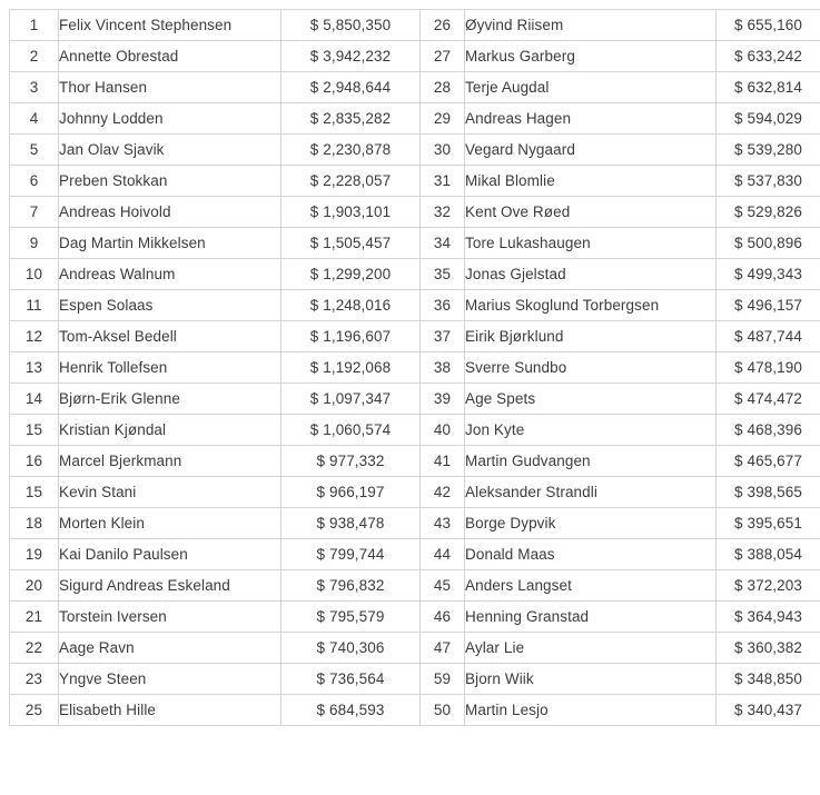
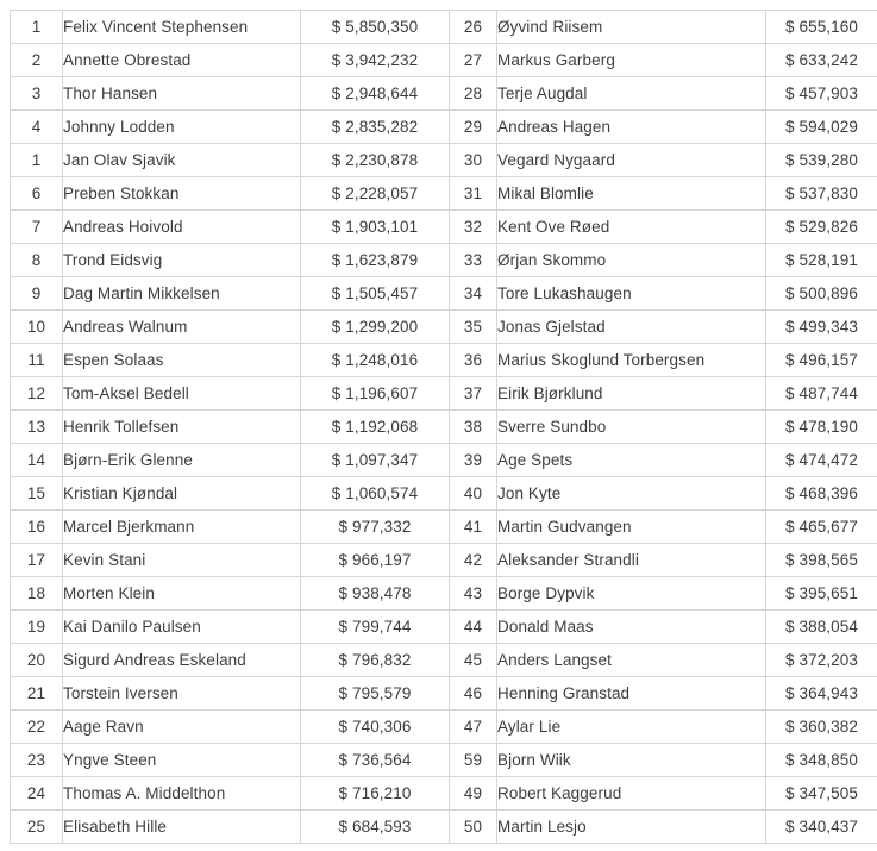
  1	Felix Vincent Stephensen	$ 5,850,350	26	Øyvind Riisem	$ 655,160
  2	Annette Obrestad	$ 3,942,232	27	Markus Garberg	$ 633,242
- 3	Thor Hansen	$ 2,948,644	28	Terje Augdal	$ 632,814
+ 3	Thor Hansen	$ 2,948,644	28	Terje Augdal	$ 457,903
  4	Johnny Lodden	$ 2,835,282	29	Andreas Hagen	$ 594,029
- 5	Jan Olav Sjavik	$ 2,230,878	30	Vegard Nygaard	$ 539,280
+ 1	Jan Olav Sjavik	$ 2,230,878	30	Vegard Nygaard	$ 539,280
  6	Preben Stokkan	$ 2,228,057	31	Mikal Blomlie	$ 537,830
  7	Andreas Hoivold	$ 1,903,101	32	Kent Ove Røed	$ 529,826
+ 8	Trond Eidsvig	$ 1,623,879	33	Ørjan Skommo	$ 528,191
  9	Dag Martin Mikkelsen	$ 1,505,457	34	Tore Lukashaugen	$ 500,896
  10	Andreas Walnum	$ 1,299,200	35	Jonas Gjelstad	$ 499,343
  11	Espen Solaas	$ 1,248,016	36	Marius Skoglund Torbergsen	$ 496,157
  12	Tom-Aksel Bedell	$ 1,196,607	37	Eirik Bjørklund	$ 487,744
  13	Henrik Tollefsen	$ 1,192,068	38	Sverre Sundbo	$ 478,190
  14	Bjørn-Erik Glenne	$ 1,097,347	39	Age Spets	$ 474,472
  15	Kristian Kjøndal	$ 1,060,574	40	Jon Kyte	$ 468,396
  16	Marcel Bjerkmann	$ 977,332	41	Martin Gudvangen	$ 465,677
- 15	Kevin Stani	$ 966,197	42	Aleksander Strandli	$ 398,565
+ 17	Kevin Stani	$ 966,197	42	Aleksander Strandli	$ 398,565
  18	Morten Klein	$ 938,478	43	Borge Dypvik	$ 395,651
  19	Kai Danilo Paulsen	$ 799,744	44	Donald Maas	$ 388,054
  20	Sigurd Andreas Eskeland	$ 796,832	45	Anders Langset	$ 372,203
  21	Torstein Iversen	$ 795,579	46	Henning Granstad	$ 364,943
  22	Aage Ravn	$ 740,306	47	Aylar Lie	$ 360,382
  23	Yngve Steen	$ 736,564	59	Bjorn Wiik	$ 348,850
+ 24	Thomas A. Middelthon	$ 716,210	49	Robert Kaggerud	$ 347,505
  25	Elisabeth Hille	$ 684,593	50	Martin Lesjo	$ 340,437
